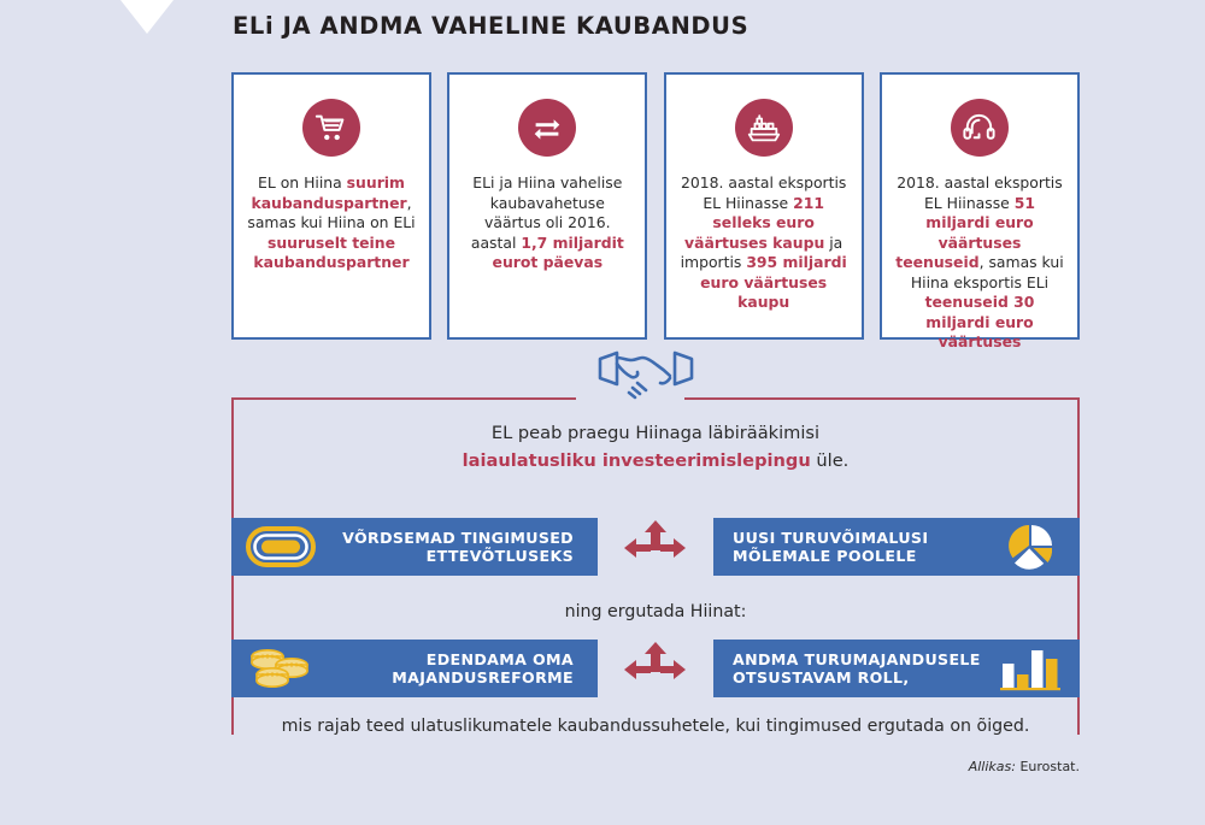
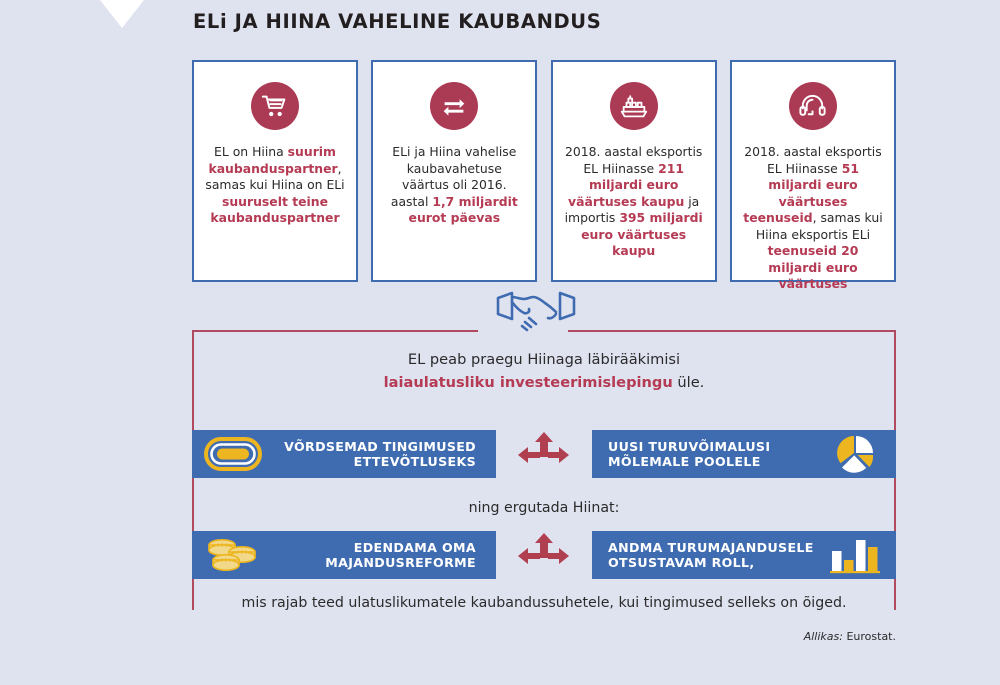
- ELi JA ANDMA VAHELINE KAUBANDUS
+ ELi JA HIINA VAHELINE KAUBANDUS
  EL on Hiina suurim kaubanduspartner, samas kui Hiina on ELi suuruselt teine kaubanduspartner
  ELi ja Hiina vahelise kaubavahetuse väärtus oli 2016. aastal 1,7 miljardit eurot päevas
- 2018. aastal eksportis EL Hiinasse 211 selleks euro väärtuses kaupu ja importis 395 miljardi euro väärtuses kaupu
+ 2018. aastal eksportis EL Hiinasse 211 miljardi euro väärtuses kaupu ja importis 395 miljardi euro väärtuses kaupu
- 2018. aastal eksportis EL Hiinasse 51 miljardi euro väärtuses teenuseid, samas kui Hiina eksportis ELi teenuseid 30 miljardi euro väärtuses
+ 2018. aastal eksportis EL Hiinasse 51 miljardi euro väärtuses teenuseid, samas kui Hiina eksportis ELi teenuseid 20 miljardi euro väärtuses
  EL peab praegu Hiinaga läbirääkimisi
  laiaulatusliku investeerimislepingu üle.
  VÕRDSEMAD TINGIMUSED ETTEVÕTLUSEKS
  UUSI TURUVÕIMALUSI MÕLEMALE POOLELE
  ning ergutada Hiinat:
  EDENDAMA OMA MAJANDUSREFORME
  ANDMA TURUMAJANDUSELE OTSUSTAVAM ROLL,
- mis rajab teed ulatuslikumatele kaubandussuhetele, kui tingimused ergutada on õiged.
+ mis rajab teed ulatuslikumatele kaubandussuhetele, kui tingimused selleks on õiged.
  Allikas: Eurostat.
